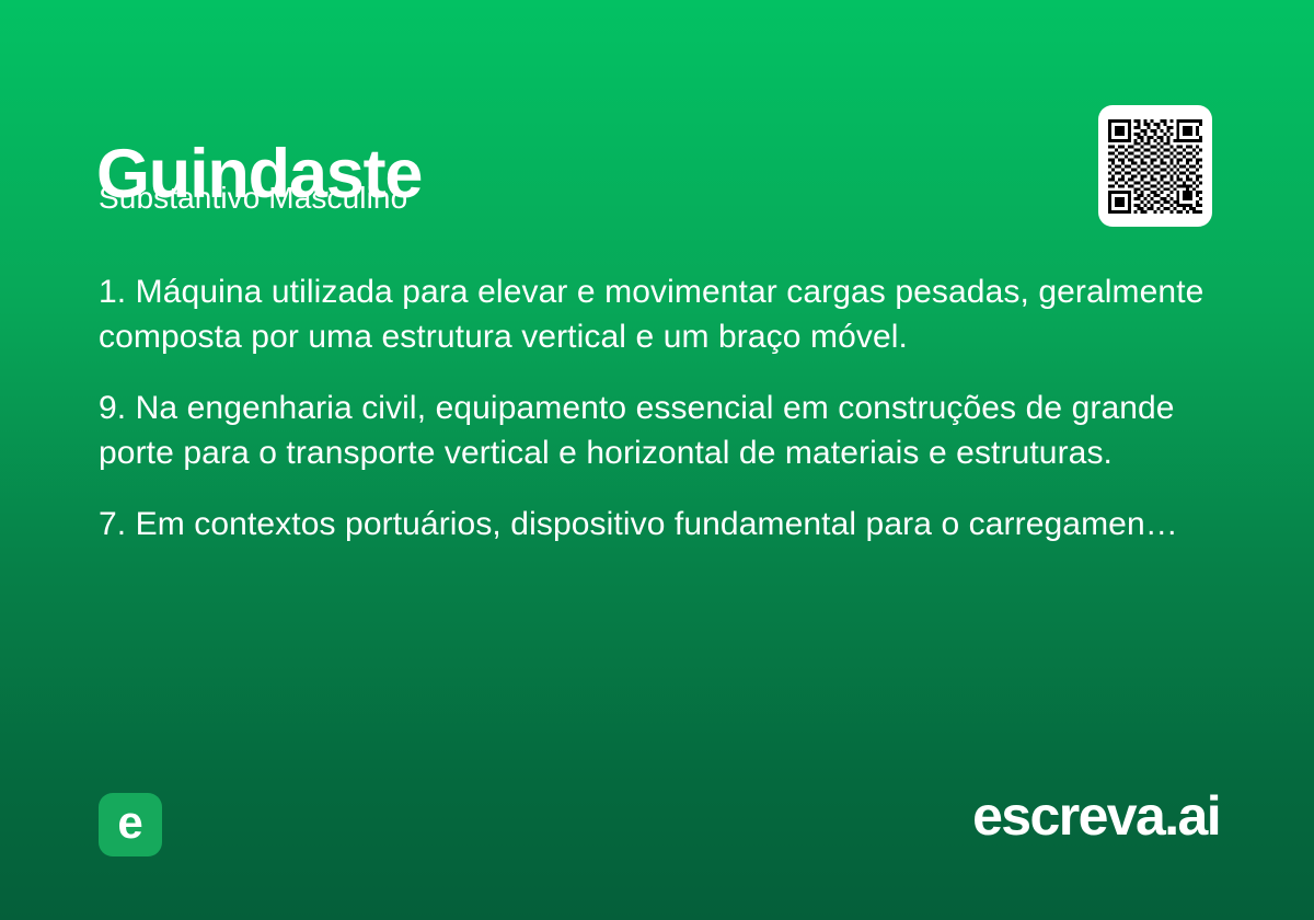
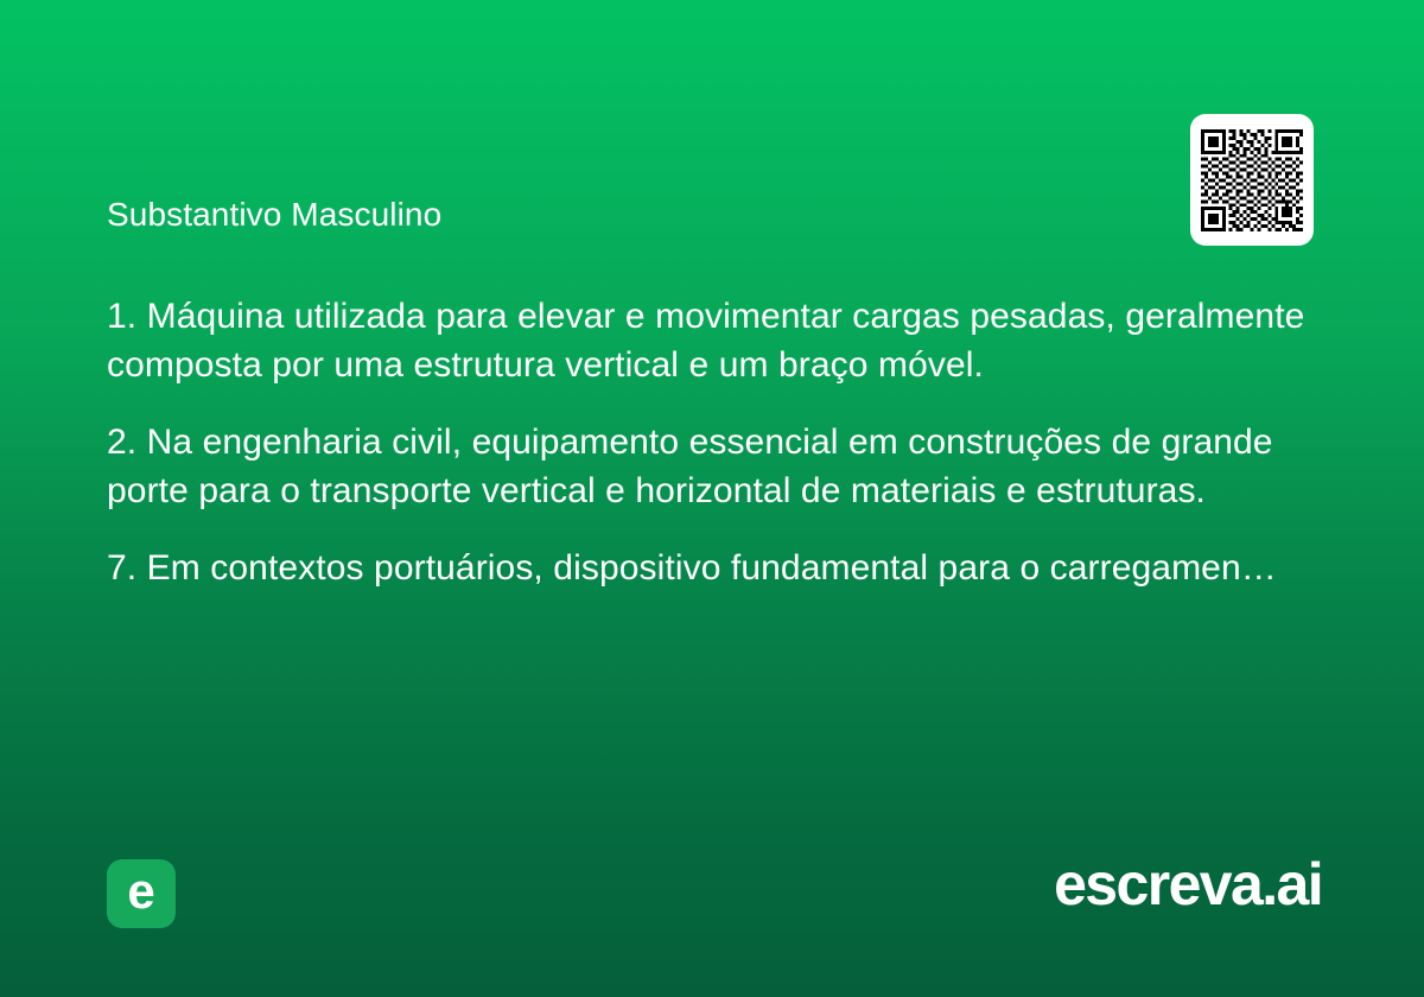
- Guindaste
  Substantivo Masculino
  1. Máquina utilizada para elevar e movimentar cargas pesadas, geralmente composta por uma estrutura vertical e um braço móvel.
- 9. Na engenharia civil, equipamento essencial em construções de grande porte para o transporte vertical e horizontal de materiais e estruturas.
+ 2. Na engenharia civil, equipamento essencial em construções de grande porte para o transporte vertical e horizontal de materiais e estruturas.
  7. Em contextos portuários, dispositivo fundamental para o carregamen…
  e
  escreva.ai
